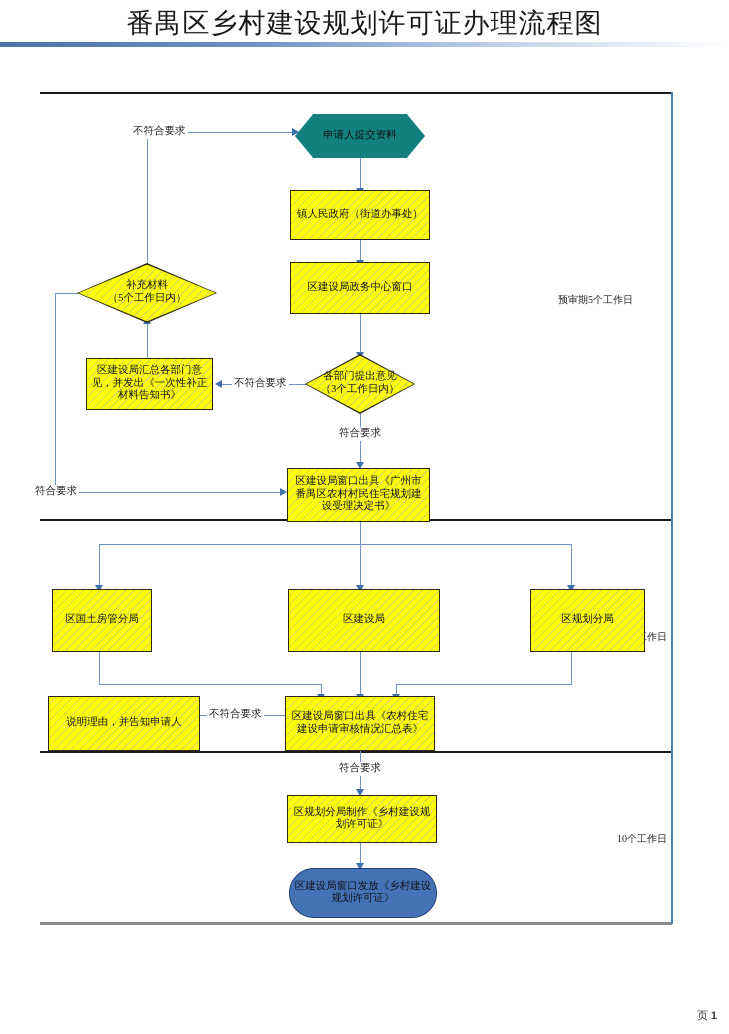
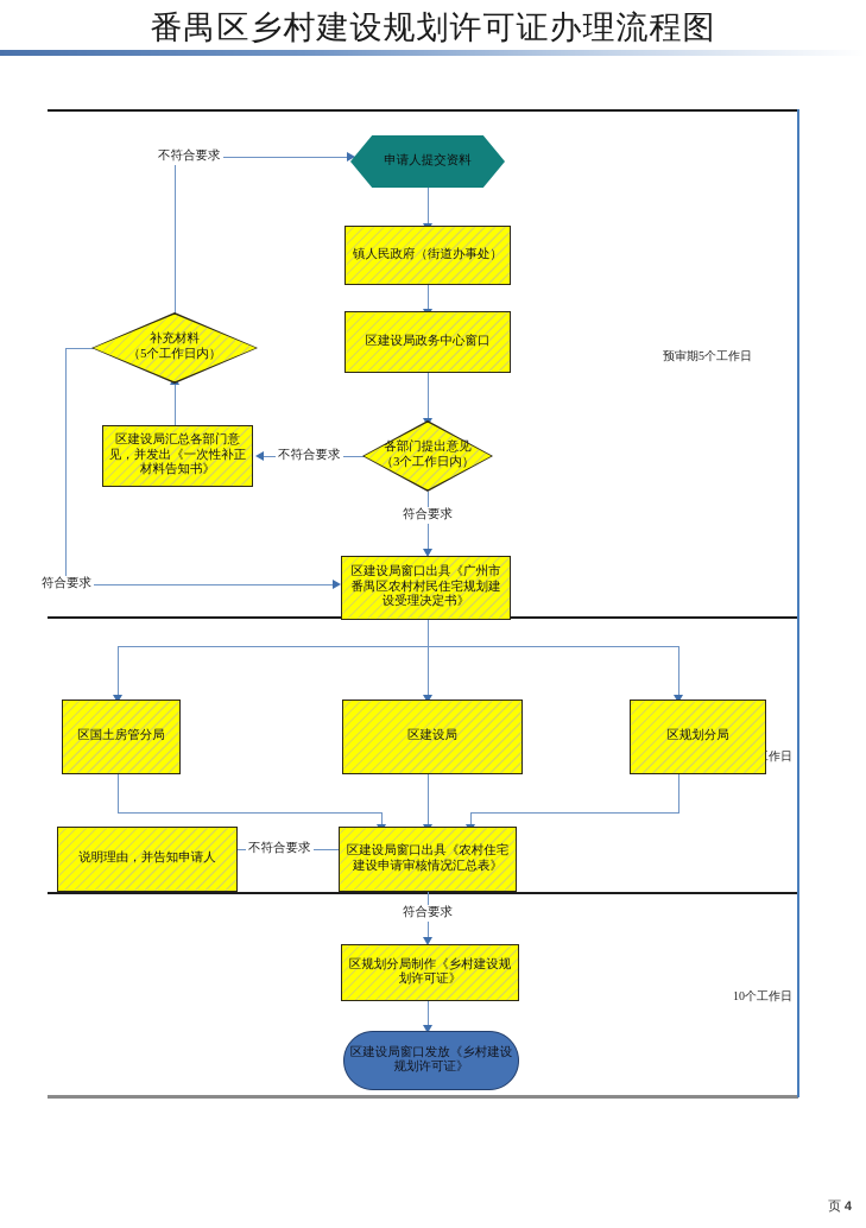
  番禺区乡村建设规划许可证办理流程图
  预审期5个工作日
  10个工作日
  不符合要求
  不符合要求
  符合要求
  符合要求
  申请人提交资料
  镇人民政府（街道办事处）
  区建设局政务中心窗口
  各部门提出意见
  （3个工作日内）
  补充材料
  （5个工作日内）
  区建设局汇总各部门意见，并发出《一次性补正材料告知书》
  区建设局窗口出具《广州市番禺区农村村民住宅规划建设受理决定书》
  不符合要求
  区国土房管分局
  区建设局
  区规划分局
  说明理由，并告知申请人
  区建设局窗口出具《农村住宅建设申请审核情况汇总表》
  符合要求
  区规划分局制作《乡村建设规划许可证》
  区建设局窗口发放《乡村建设规划许可证》
- 页 1
+ 页 4
